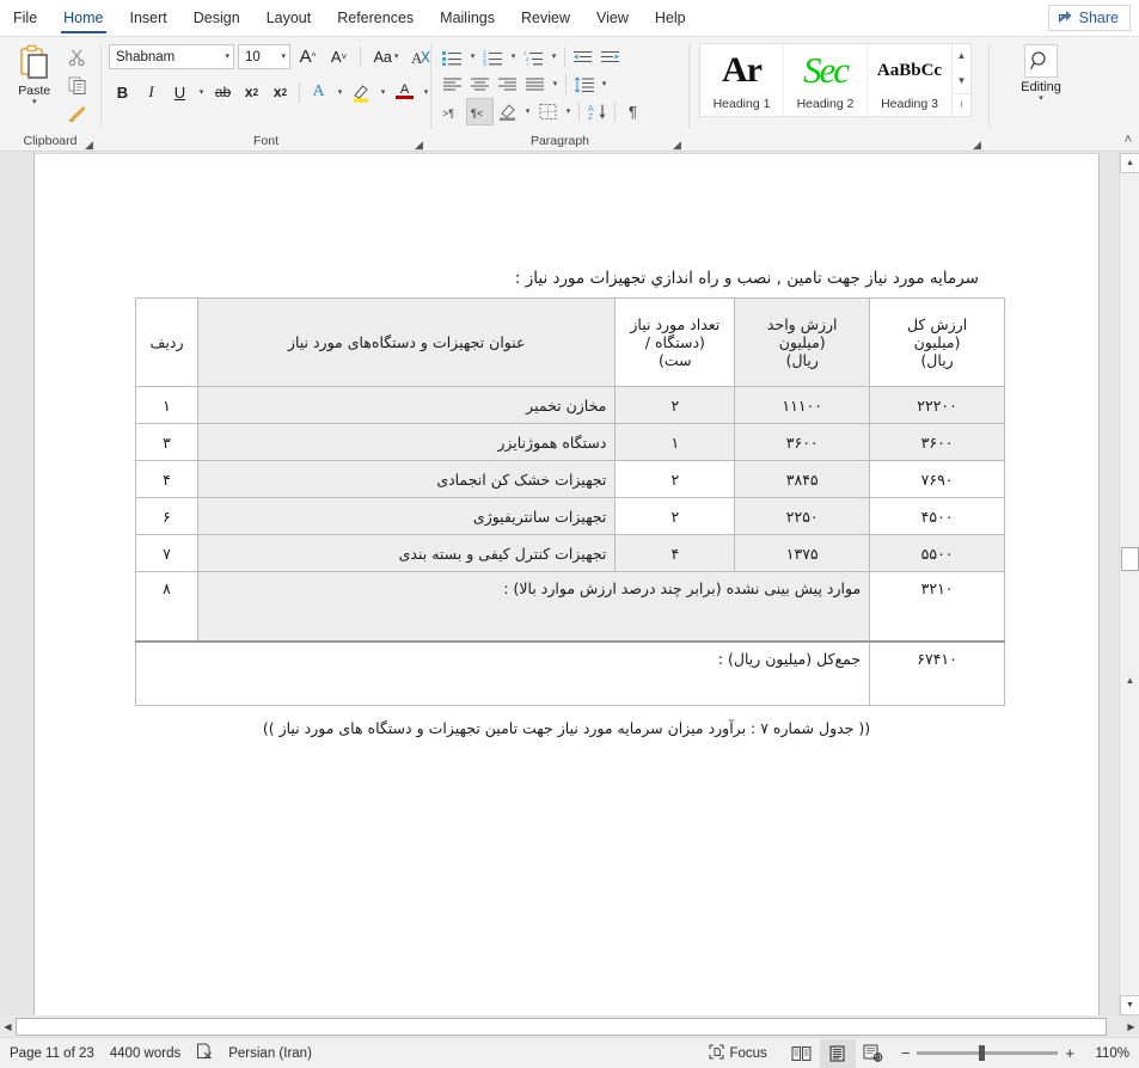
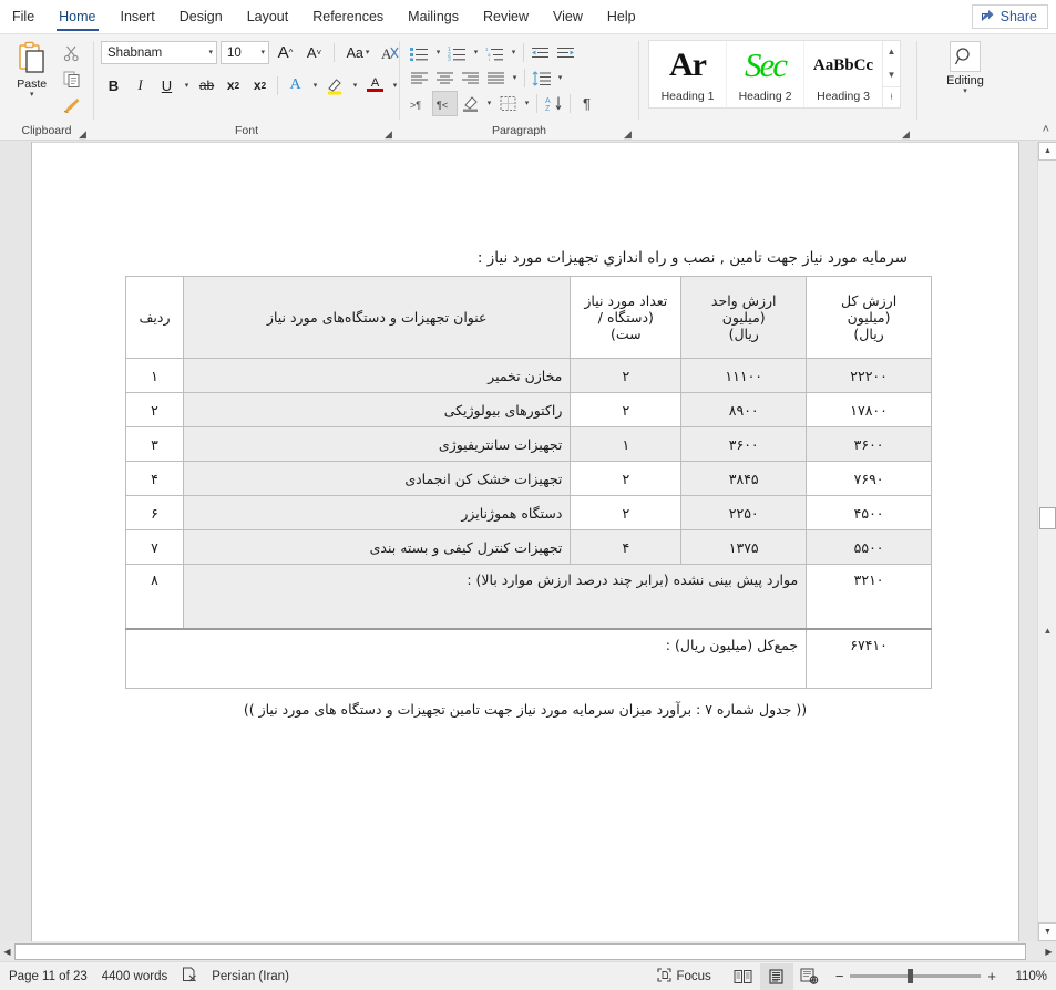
  File
  Home
  Insert
  Design
  Layout
  References
  Mailings
  Review
  View
  Help
  Share
  Paste
  Clipboard
  ◢
  Shabnam
  10
  A
  ^
  A
  ˅
  Aa
  A
  B
  I
  U
  ab
  x
  2
  x
  2
  A
  A
  Font
  ◢
  >¶
  ¶<
  ¶
  Paragraph
  ◢
  Ar
  Heading 1
  Sec
  Heading 2
  AaBbCc
  Heading 3
  ▲
  ▼
  ⍿
  ◢
  Editing
  ˄
  سرمايه مورد نياز جهت تامين , نصب و راه اندازي تجهيزات مورد نياز :
  ارزش کل (ميليون ريال)	ارزش واحد (ميليون ريال)	تعداد مورد نياز (دستگاه / ست)	عنوان تجهيزات و دستگاه‌های مورد نياز	رديف
  ۲۲۲۰۰	۱۱۱۰۰	۲	مخازن تخمير	۱
+ ۱۷۸۰۰	۸۹۰۰	۲	راکتورهای بيولوژيکی	۲
- ۳۶۰۰	۳۶۰۰	۱	دستگاه هموژنايزر	۳
+ ۳۶۰۰	۳۶۰۰	۱	تجهيزات سانتريفيوژی	۳
  ۷۶۹۰	۳۸۴۵	۲	تجهيزات خشک کن انجمادی	۴
- ۴۵۰۰	۲۲۵۰	۲	تجهيزات سانتريفيوژی	۶
+ ۴۵۰۰	۲۲۵۰	۲	دستگاه هموژنايزر	۶
  ۵۵۰۰	۱۳۷۵	۴	تجهيزات کنترل کيفی و بسته بندی	۷
  ۳۲۱۰	موارد پيش بينی نشده (برابر چند درصد ارزش موارد بالا) :	۸
  ۶۷۴۱۰	جمع‌کل (ميليون ريال) :
  (( جدول شماره ۷ : برآورد ميزان سرمايه مورد نياز جهت تامين تجهيزات و دستگاه های مورد نياز ))
  ▲
  ◀
  ▶
  Page 11 of 23
  4400 words
  Persian (Iran)
  Focus
  −
  +
  110%
